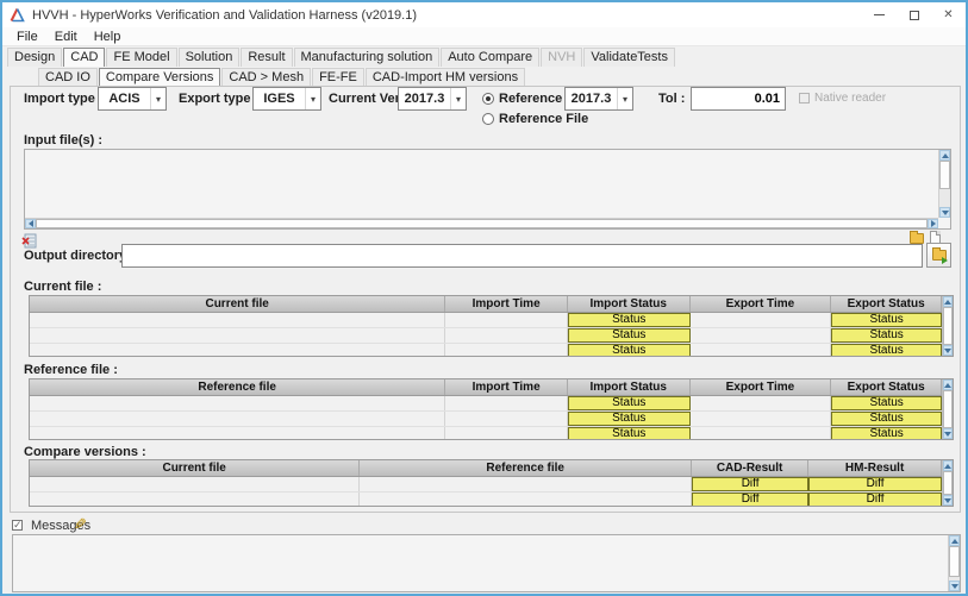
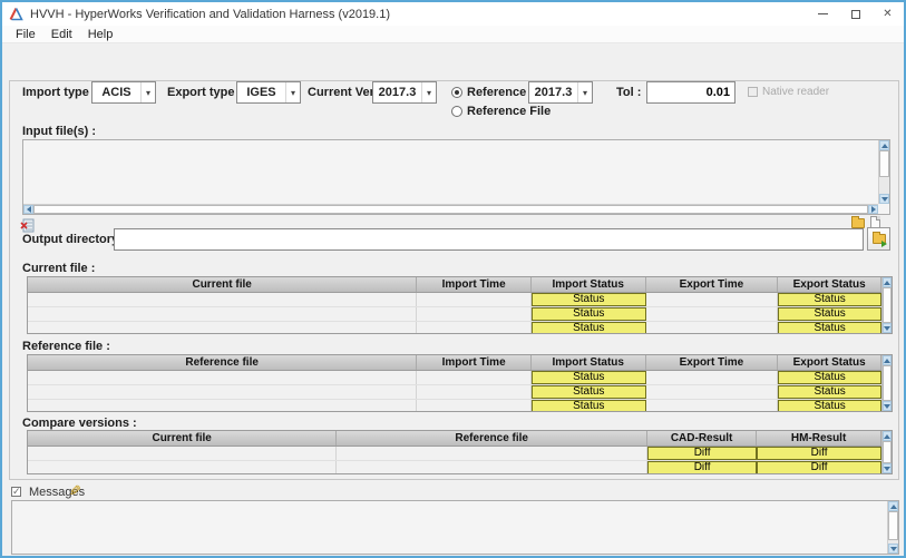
  HVVH - HyperWorks Verification and Validation Harness (v2019.1)
  ✕
  File
  Edit
  Help
- Design
- CAD
- FE Model
- Solution
- Result
- Manufacturing solution
- Auto Compare
- NVH
- ValidateTests
- CAD IO
- Compare Versions
- CAD > Mesh
- FE-FE
- CAD-Import HM versions
  Import type
  ACIS
  ▾
  Export type
  IGES
  ▾
  Current Ve
  2017.3
  ▾
  2017.3
  ▾
  Reference File
  Tol :
  0.01
  Native reader
  Input file(s) :
  Output director
  Current file :
  Current file
  Import Time
  Import Status
  Export Time
  Export Status
  Status
  Status
  Status
  Status
  Status
  Status
  Reference file :
  Reference file
  Import Time
  Import Status
  Export Time
  Export Status
  Status
  Status
  Status
  Status
  Status
  Status
  Compare versions :
  Current file
  Reference file
  CAD-Result
  HM-Result
  Diff
  Diff
  Diff
  Diff
  Messages
